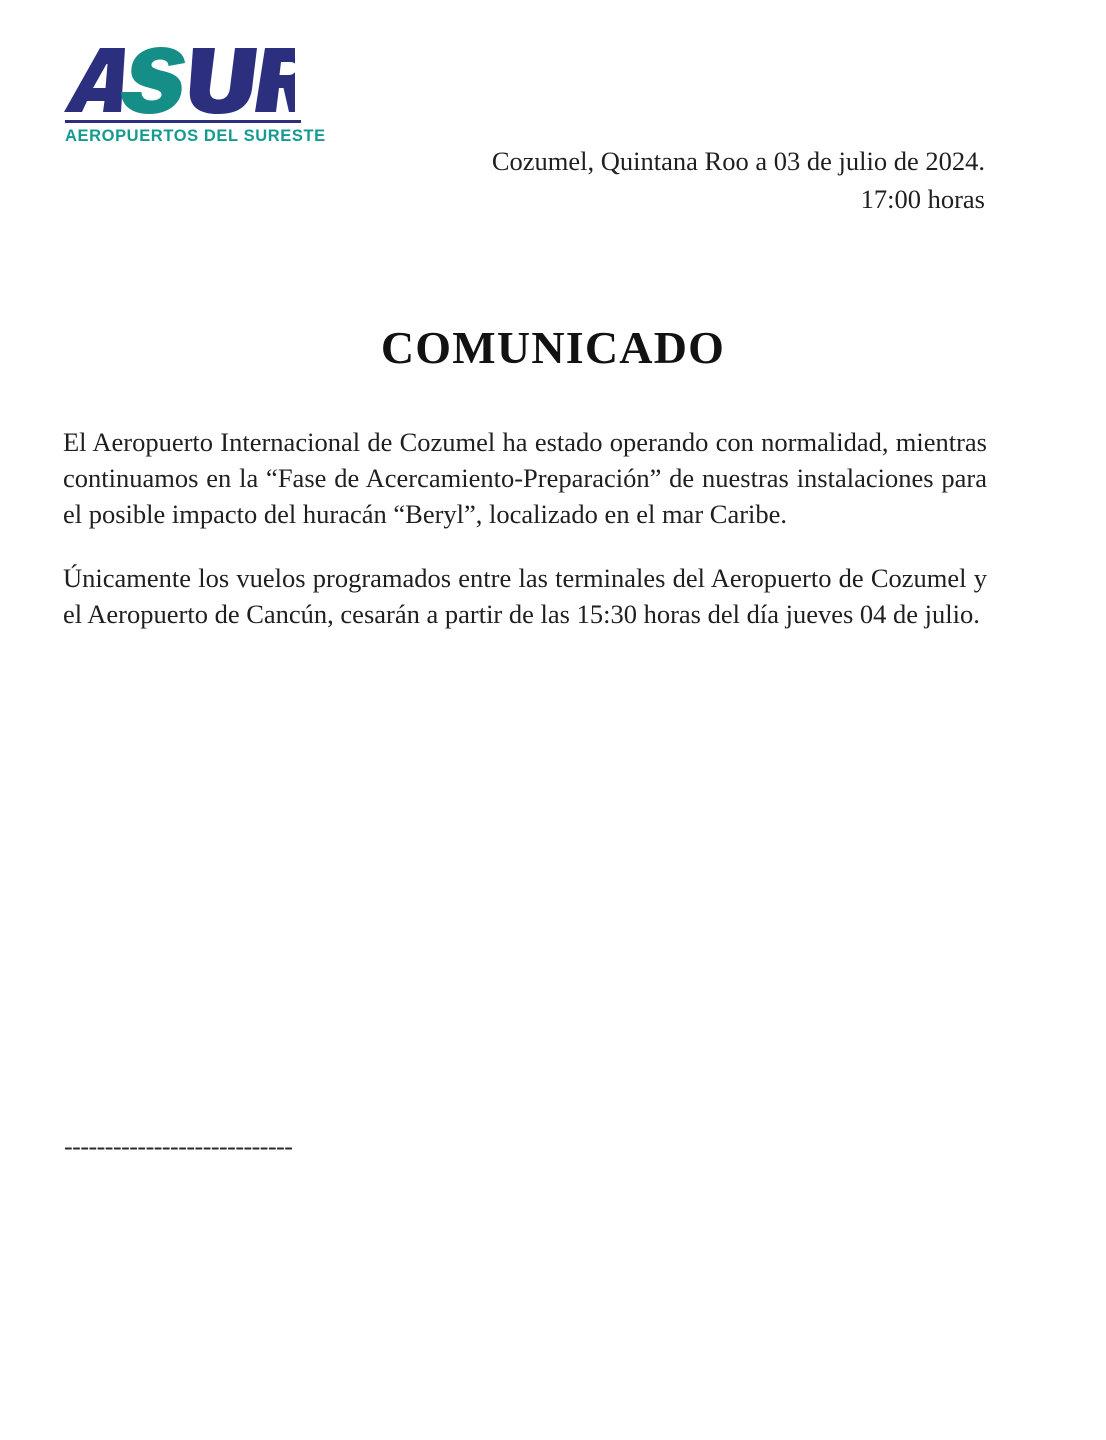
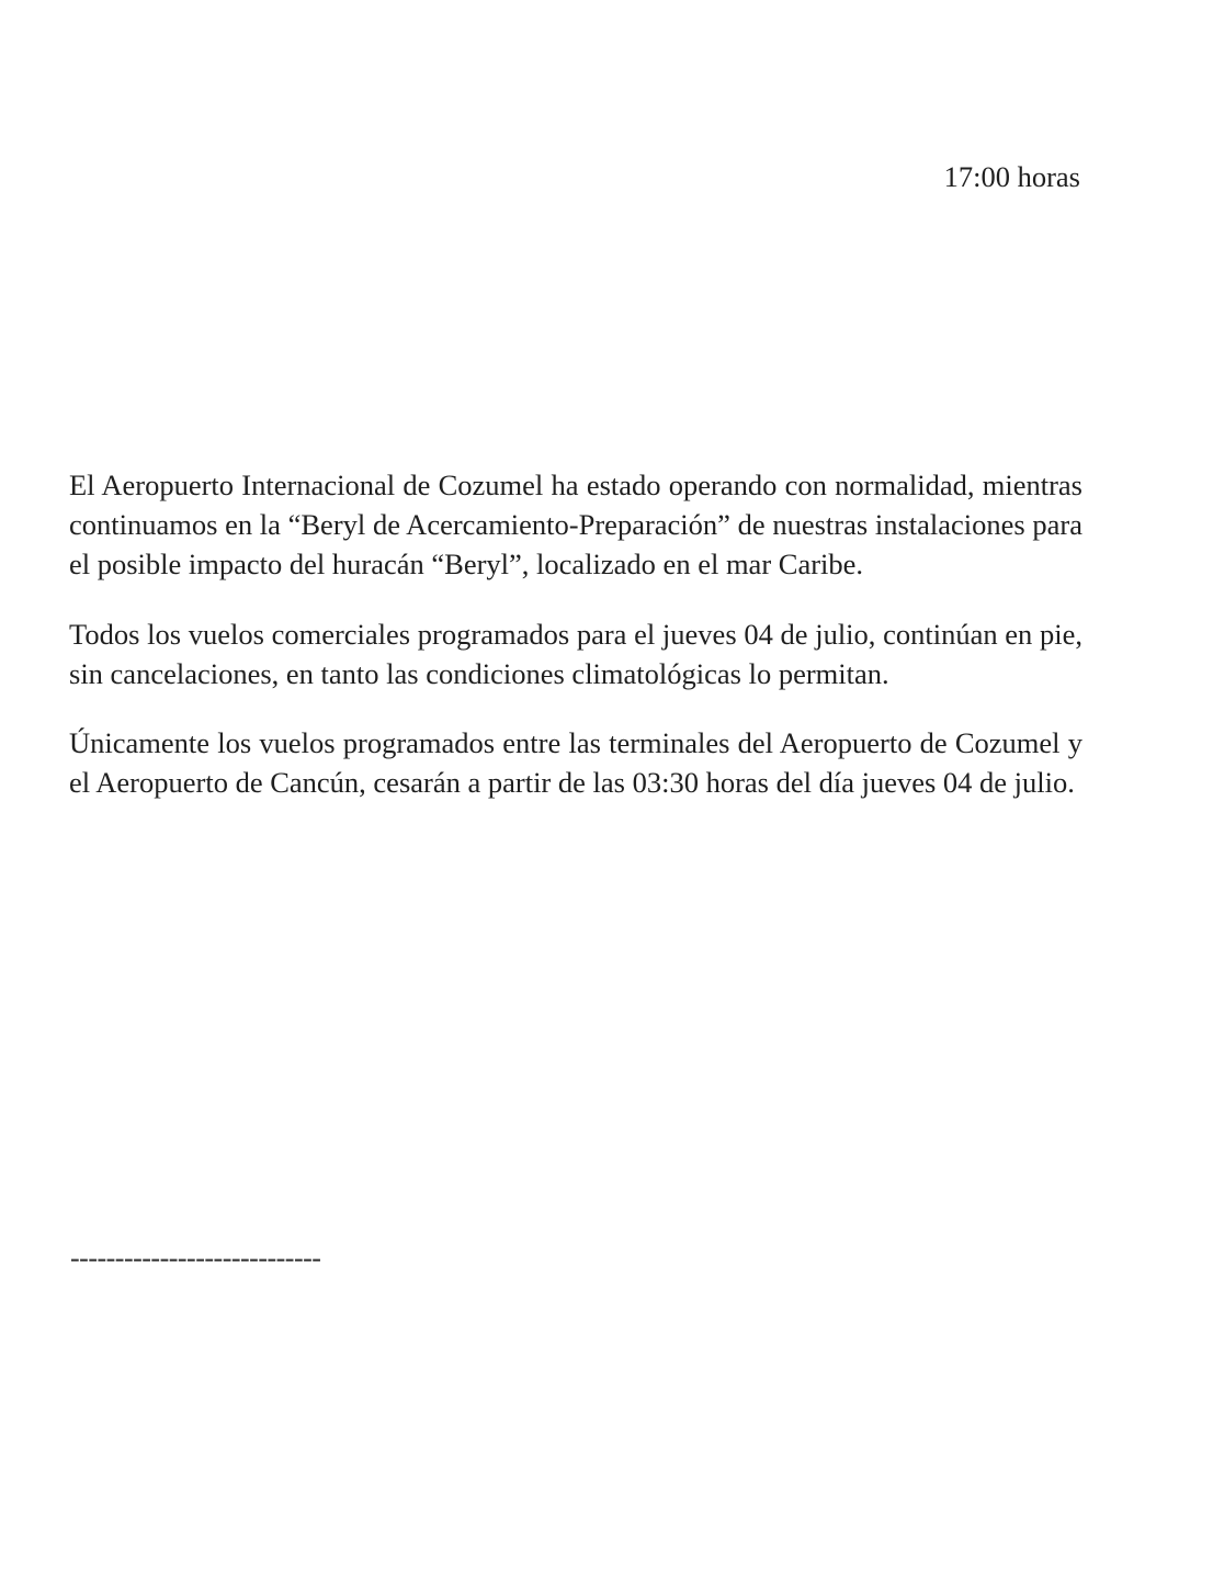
- AEROPUERTOS DEL SURESTE
- Cozumel, Quintana Roo a 03 de julio de 2024.
  17:00 horas
- COMUNICADO
- El Aeropuerto Internacional de Cozumel ha estado operando con normalidad, mientras continuamos en la “Fase de Acercamiento-Preparación” de nuestras instalaciones para el posible impacto del huracán “Beryl”, localizado en el mar Caribe.
+ El Aeropuerto Internacional de Cozumel ha estado operando con normalidad, mientras continuamos en la “Beryl de Acercamiento-Preparación” de nuestras instalaciones para el posible impacto del huracán “Beryl”, localizado en el mar Caribe.
+ Todos los vuelos comerciales programados para el jueves 04 de julio, continúan en pie, sin cancelaciones, en tanto las condiciones climatológicas lo permitan.
- Únicamente los vuelos programados entre las terminales del Aeropuerto de Cozumel y el Aeropuerto de Cancún, cesarán a partir de las 15:30 horas del día jueves 04 de julio.
+ Únicamente los vuelos programados entre las terminales del Aeropuerto de Cozumel y el Aeropuerto de Cancún, cesarán a partir de las 03:30 horas del día jueves 04 de julio.
  ----------------------------
